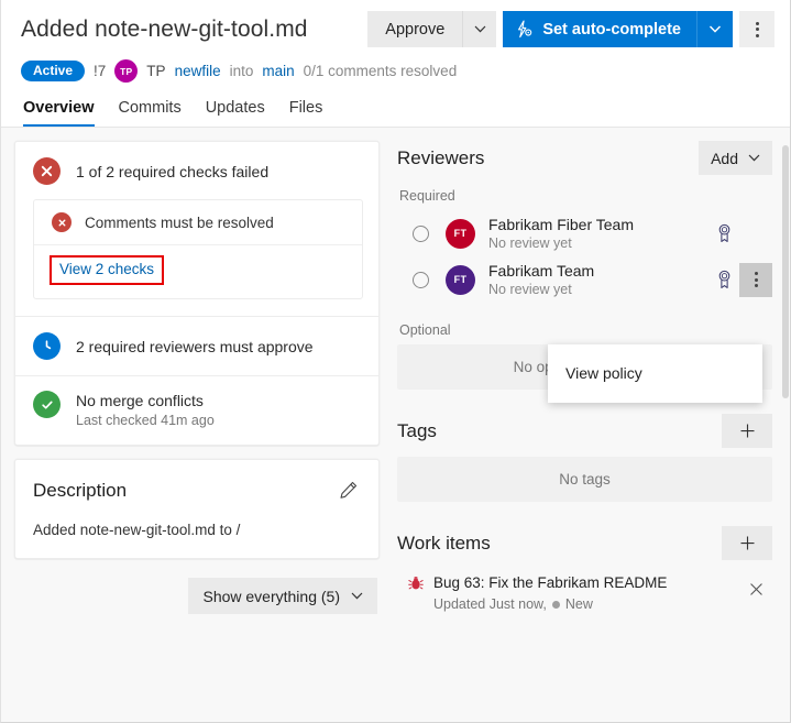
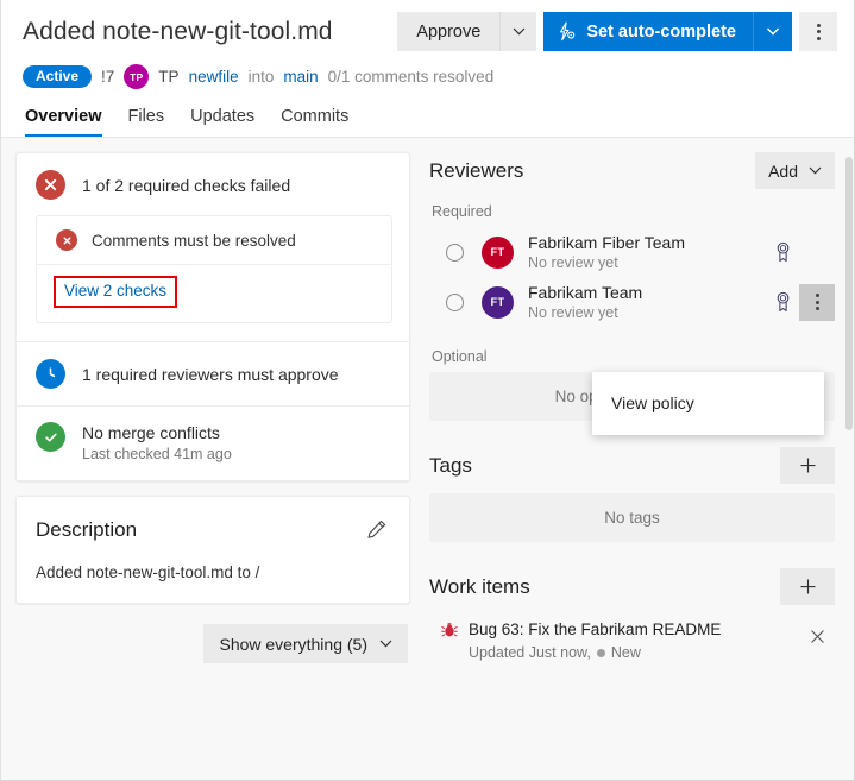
  Added note-new-git-tool.md
  Approve
  Set auto-complete
  Active
  !7
  TP
  TP
  newfile
  into
  main
  0/1 comments resolved
  Overview
- Commits
+ Files
  Updates
- Files
+ Commits
  1 of 2 required checks failed
  Comments must be resolved
  View 2 checks
- 2 required reviewers must approve
+ 1 required reviewers must approve
  No merge conflicts
  Last checked 41m ago
  Description
  Added note-new-git-tool.md to /
  Show everything (5)
  Reviewers
  Add
  Required
  FT
  Fabrikam Fiber Team
  No review yet
  FT
  Fabrikam Team
  No review yet
  Optional
  Tags
  No tags
  Work items
  Bug 63: Fix the Fabrikam README
  Updated Just now,
  New
  View policy
